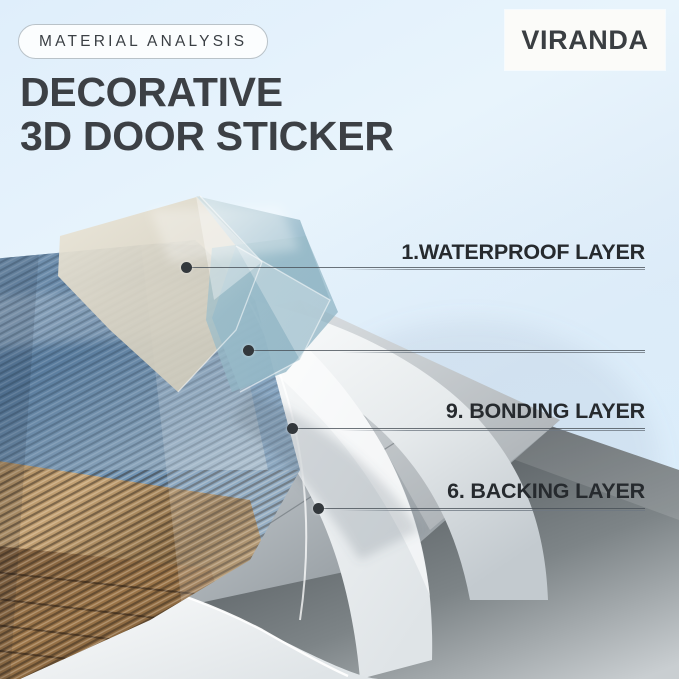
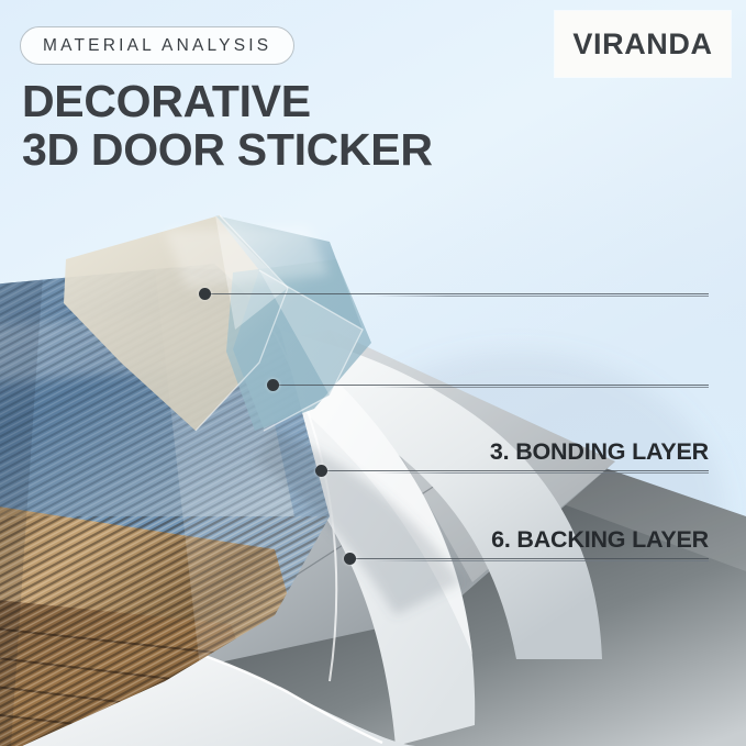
- 1.WATERPROOF LAYER
- 9. BONDING LAYER
+ 3. BONDING LAYER
  6. BACKING LAYER
  MATERIAL ANALYSIS
  DECORATIVE
  3D DOOR STICKER
  VIRANDA
